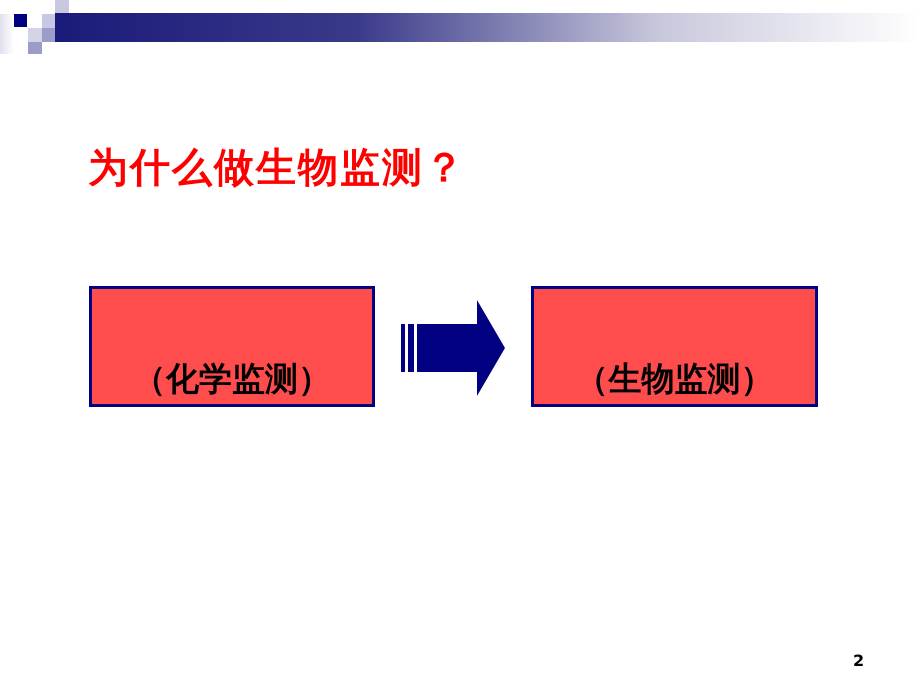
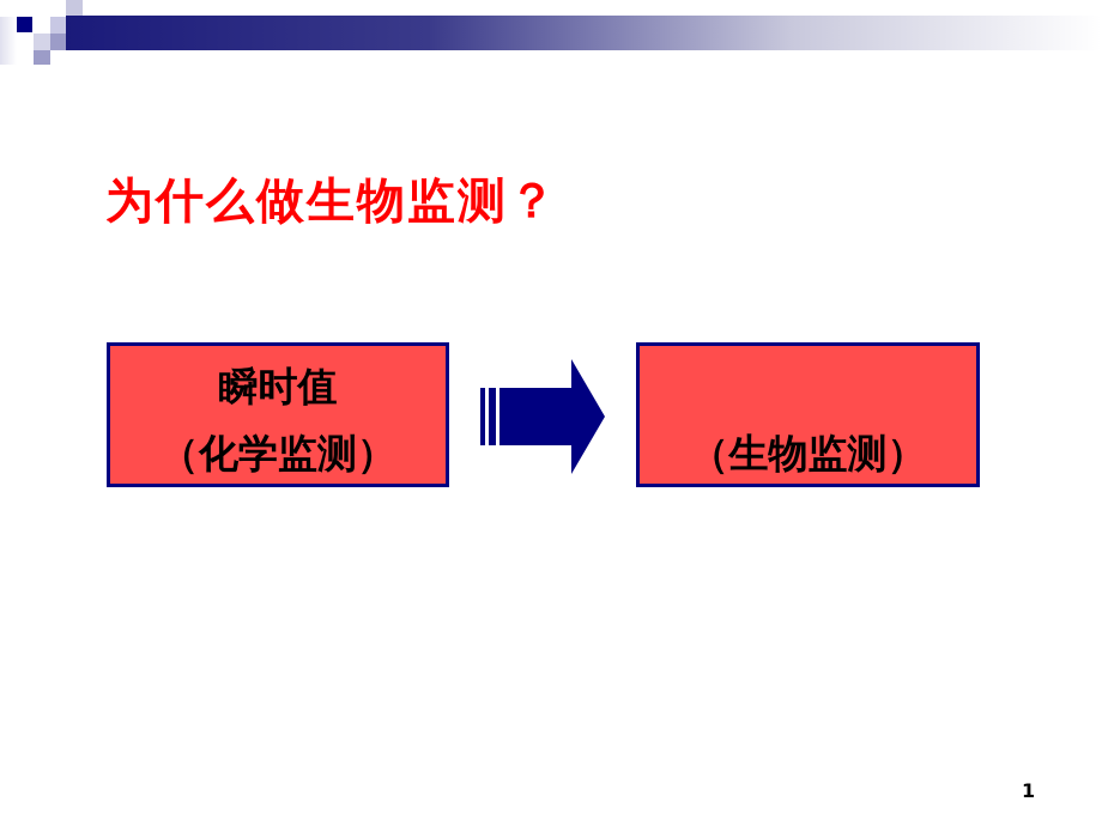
  为什么做生物监测？
+ 瞬时值
  （化学监测）
  （生物监测）
- 2
+ 1
